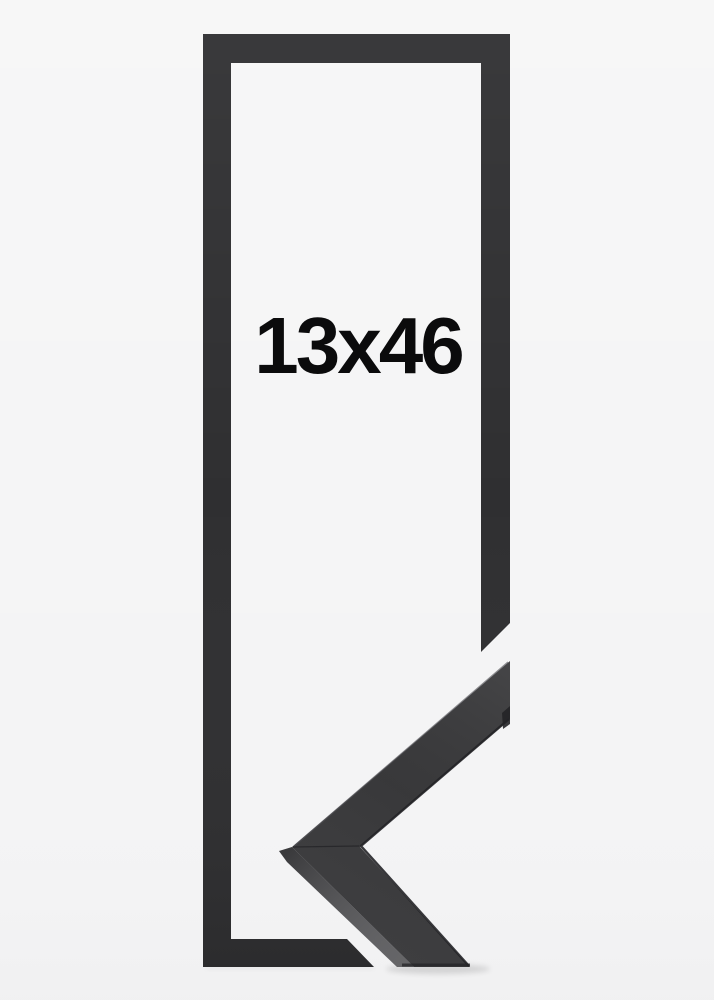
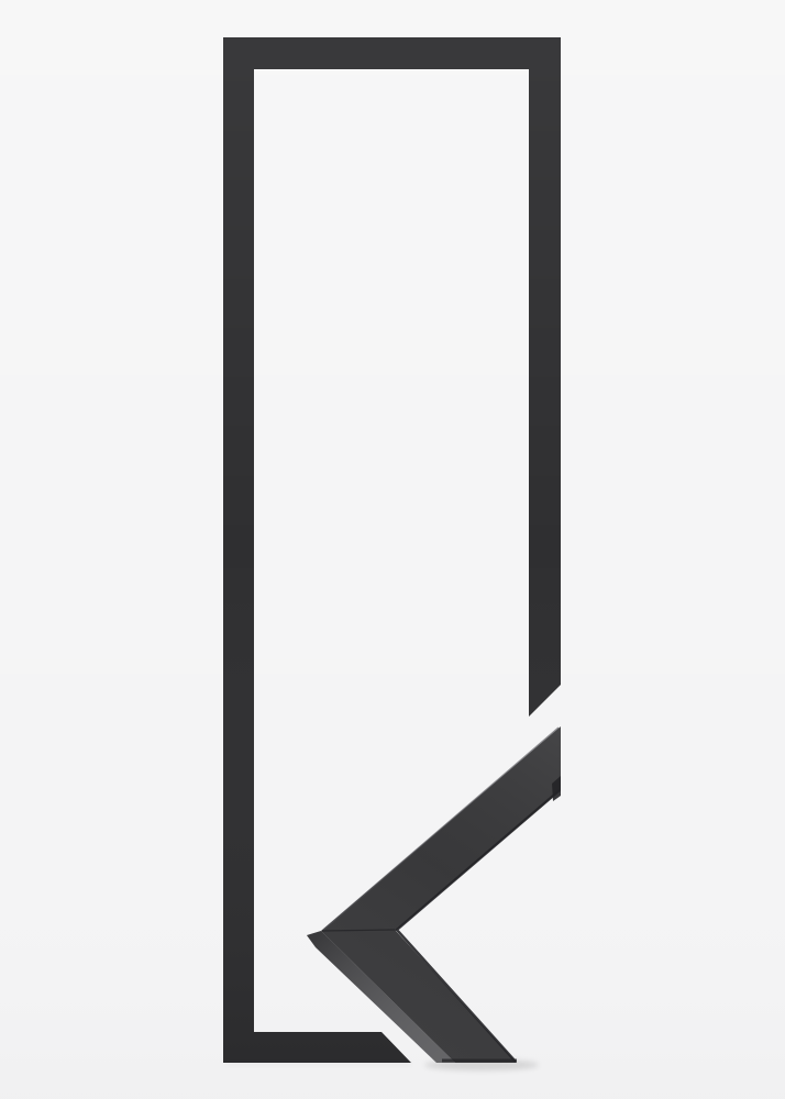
- 13x46
